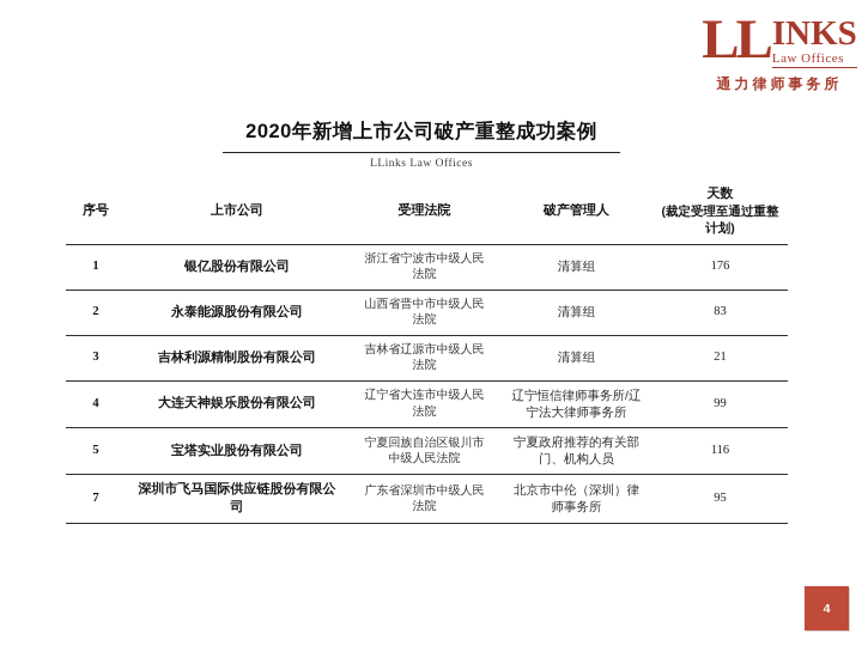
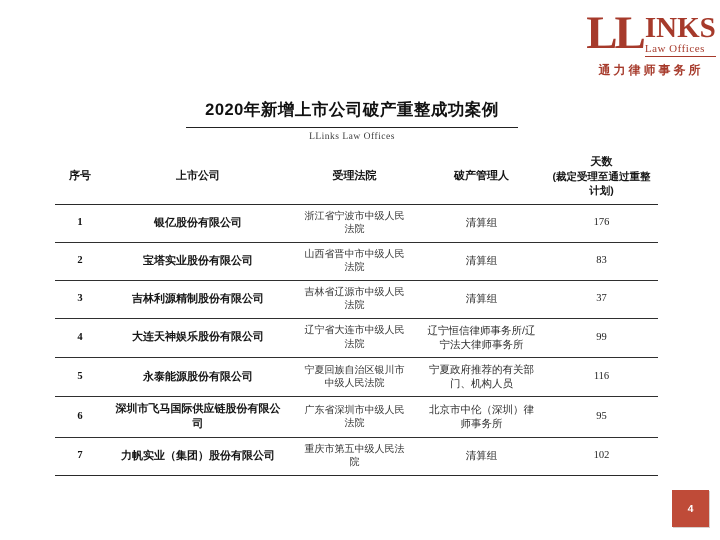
  LL
  INKS
  Law Offices
  通力律师事务所
  2020年新增上市公司破产重整成功案例
  LLinks Law Offices
  序号	上市公司	受理法院	破产管理人	天数 (裁定受理至通过重整计划)
  1	银亿股份有限公司	浙江省宁波市中级人民法院	清算组	176
- 2	永泰能源股份有限公司	山西省晋中市中级人民法院	清算组	83
+ 2	宝塔实业股份有限公司	山西省晋中市中级人民法院	清算组	83
- 3	吉林利源精制股份有限公司	吉林省辽源市中级人民法院	清算组	21
+ 3	吉林利源精制股份有限公司	吉林省辽源市中级人民法院	清算组	37
  4	大连天神娱乐股份有限公司	辽宁省大连市中级人民法院	辽宁恒信律师事务所/辽宁法大律师事务所	99
- 5	宝塔实业股份有限公司	宁夏回族自治区银川市中级人民法院	宁夏政府推荐的有关部门、机构人员	116
+ 5	永泰能源股份有限公司	宁夏回族自治区银川市中级人民法院	宁夏政府推荐的有关部门、机构人员	116
- 7	深圳市飞马国际供应链股份有限公司	广东省深圳市中级人民法院	北京市中伦（深圳）律师事务所	95
+ 6	深圳市飞马国际供应链股份有限公司	广东省深圳市中级人民法院	北京市中伦（深圳）律师事务所	95
+ 7	力帆实业（集团）股份有限公司	重庆市第五中级人民法院	清算组	102
  4
